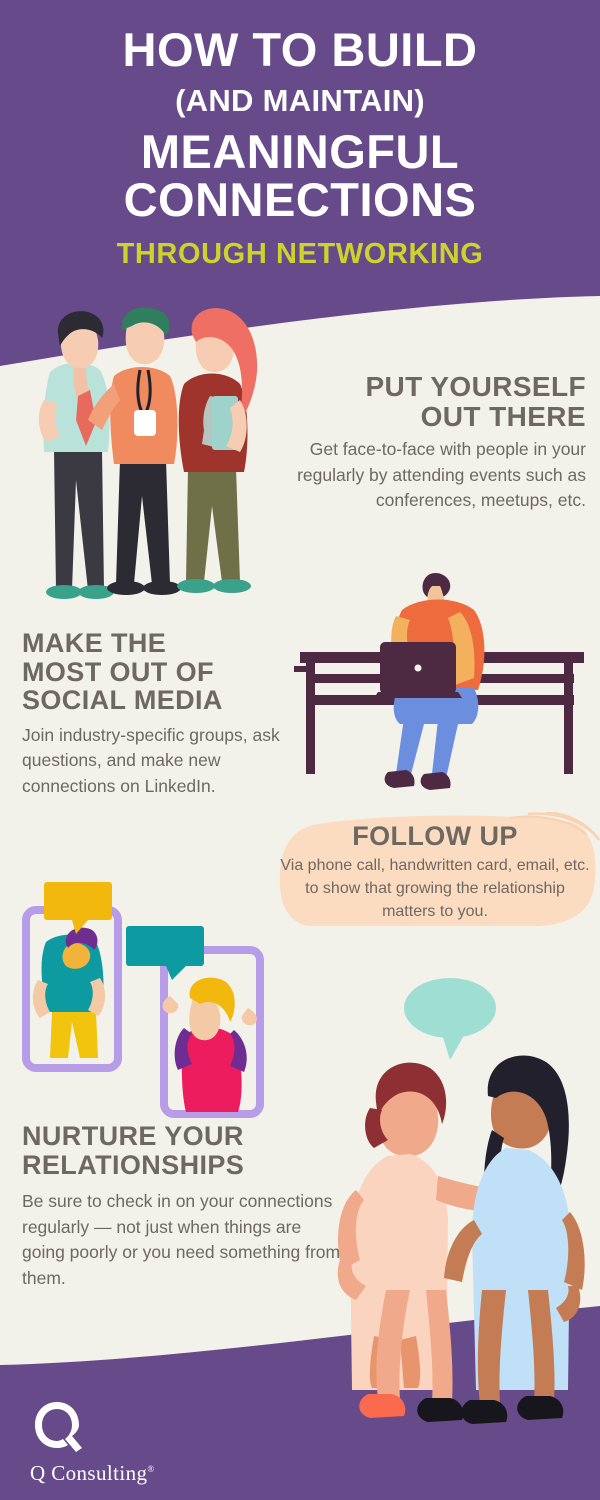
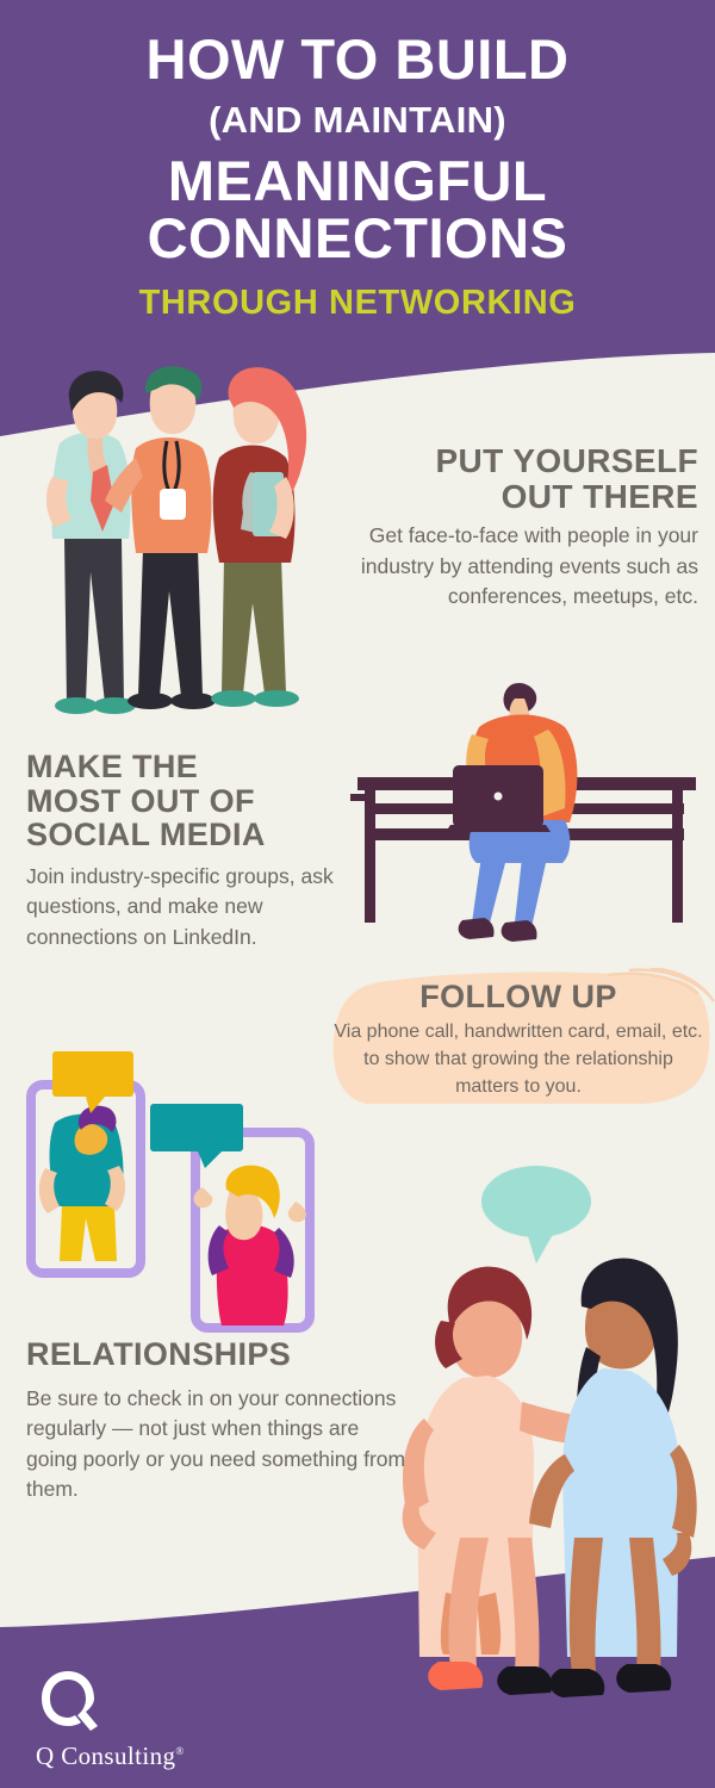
  HOW TO BUILD
  (AND MAINTAIN)
  MEANINGFUL
  CONNECTIONS
  THROUGH NETWORKING
  PUT YOURSELF
  OUT THERE
- Get face-to-face with people in your regularly by attending events such as conferences, meetups, etc.
+ Get face-to-face with people in your industry by attending events such as conferences, meetups, etc.
  MAKE THE
  MOST OUT OF
  SOCIAL MEDIA
  Join industry-specific groups, ask questions, and make new connections on LinkedIn.
  FOLLOW UP
  Via phone call, handwritten card, email, etc. to show that growing the relationship matters to you.
- NURTURE YOUR
  RELATIONSHIPS
  Be sure to check in on your connections regularly — not just when things are going poorly or you need something from them.
  Q Consulting®
